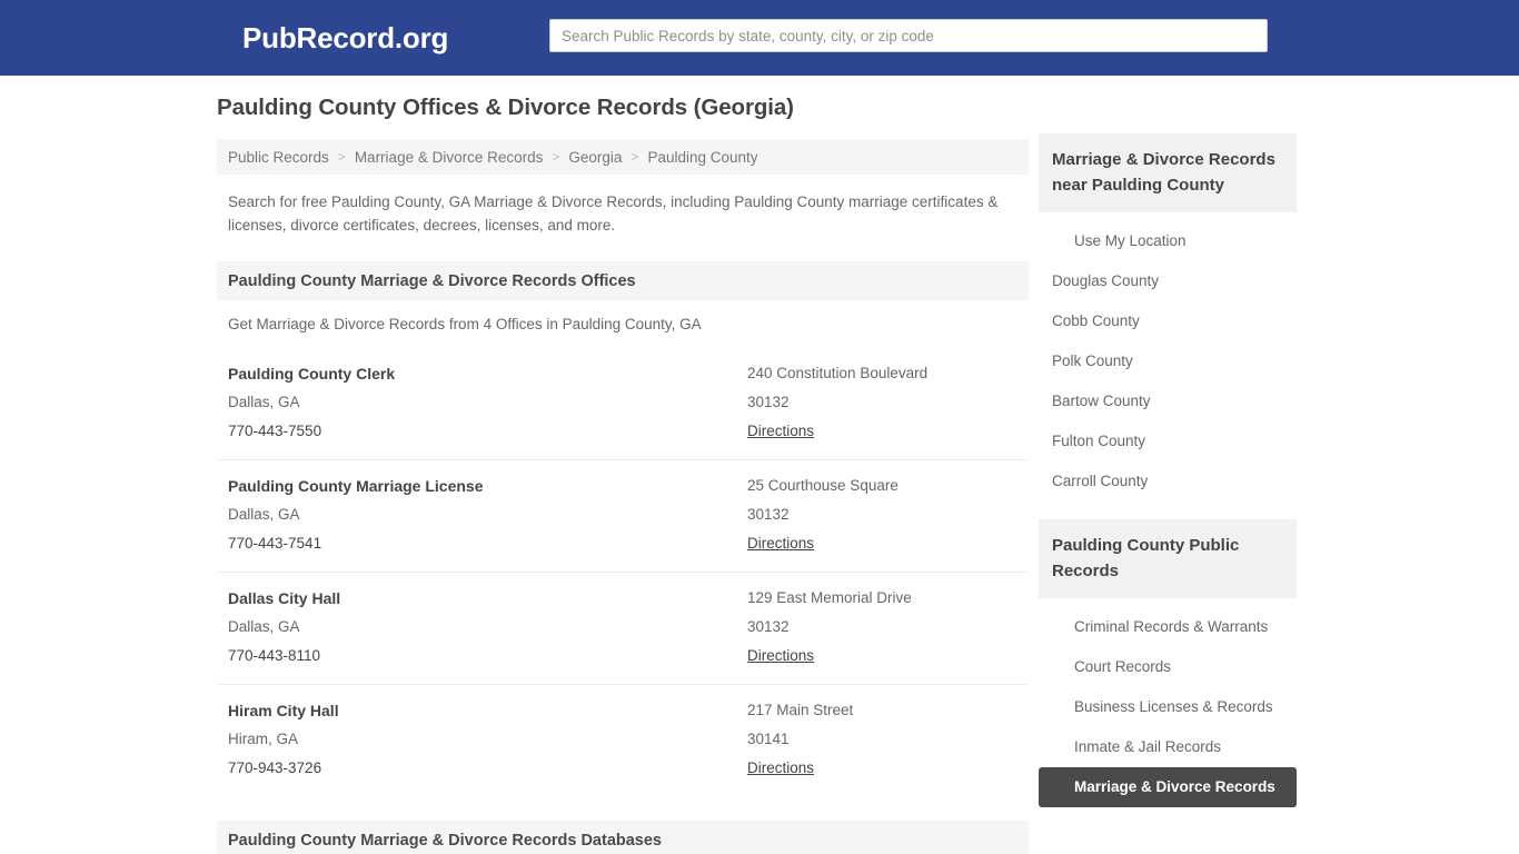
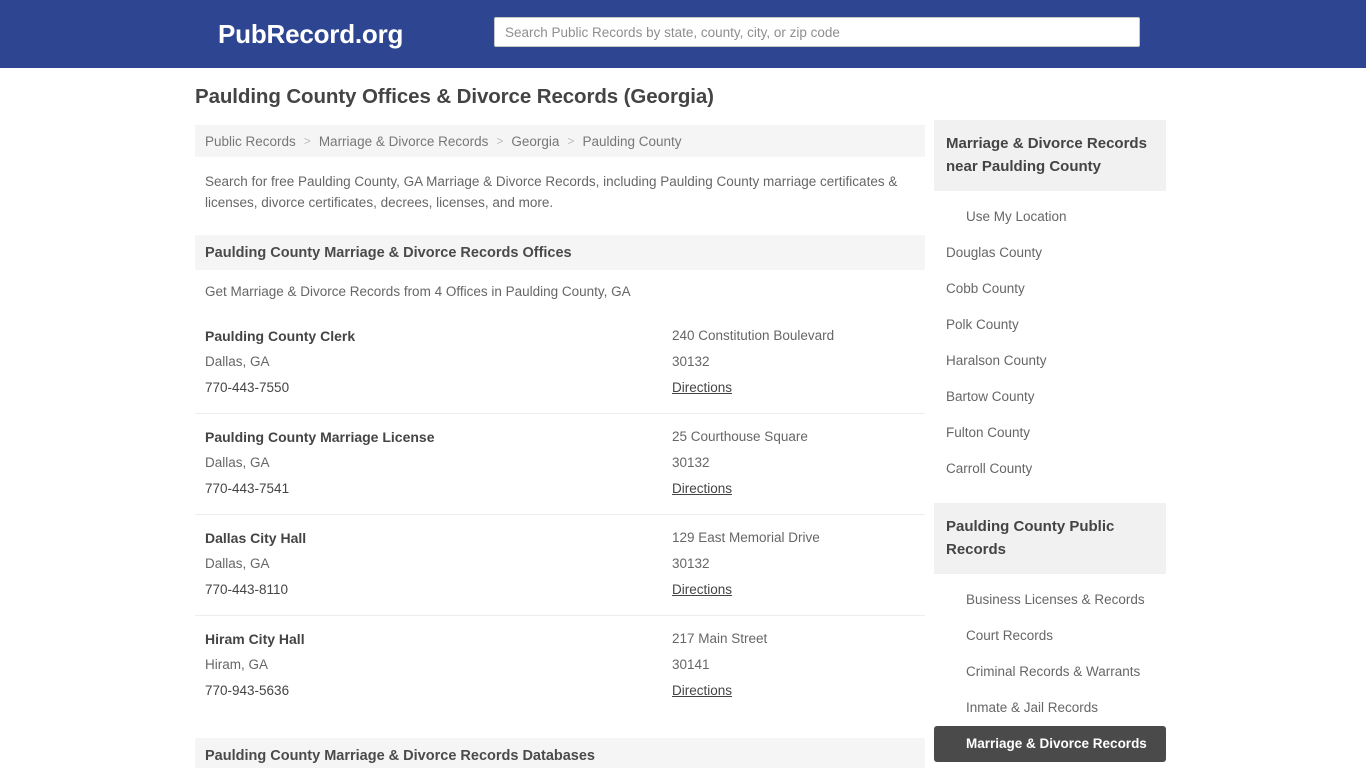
  PubRecord.org
  Search Public Records by state, county, city, or zip code
  Paulding County Offices & Divorce Records (Georgia)
  Public Records
  >
  Marriage & Divorce Records
  >
  Georgia
  >
  Paulding County
  Search for free Paulding County, GA Marriage & Divorce Records, including Paulding County marriage certificates & licenses, divorce certificates, decrees, licenses, and more.
  Paulding County Marriage & Divorce Records Offices
  Get Marriage & Divorce Records from 4 Offices in Paulding County, GA
  Paulding County Clerk
  Dallas, GA
  770-443-7550
  240 Constitution Boulevard
  30132
  Directions
  Paulding County Marriage License
  Dallas, GA
  770-443-7541
  25 Courthouse Square
  30132
  Directions
  Dallas City Hall
  Dallas, GA
  770-443-8110
  129 East Memorial Drive
  30132
  Directions
  Hiram City Hall
  Hiram, GA
- 770-943-3726
+ 770-943-5636
  217 Main Street
  30141
  Directions
  Paulding County Marriage & Divorce Records Databases
  Marriage & Divorce Records near Paulding County
  Use My Location
  Douglas County
  Cobb County
  Polk County
+ Haralson County
  Bartow County
  Fulton County
  Carroll County
  Paulding County Public Records
- Criminal Records & Warrants
+ Business Licenses & Records
  Court Records
- Business Licenses & Records
+ Criminal Records & Warrants
  Inmate & Jail Records
  Marriage & Divorce Records
